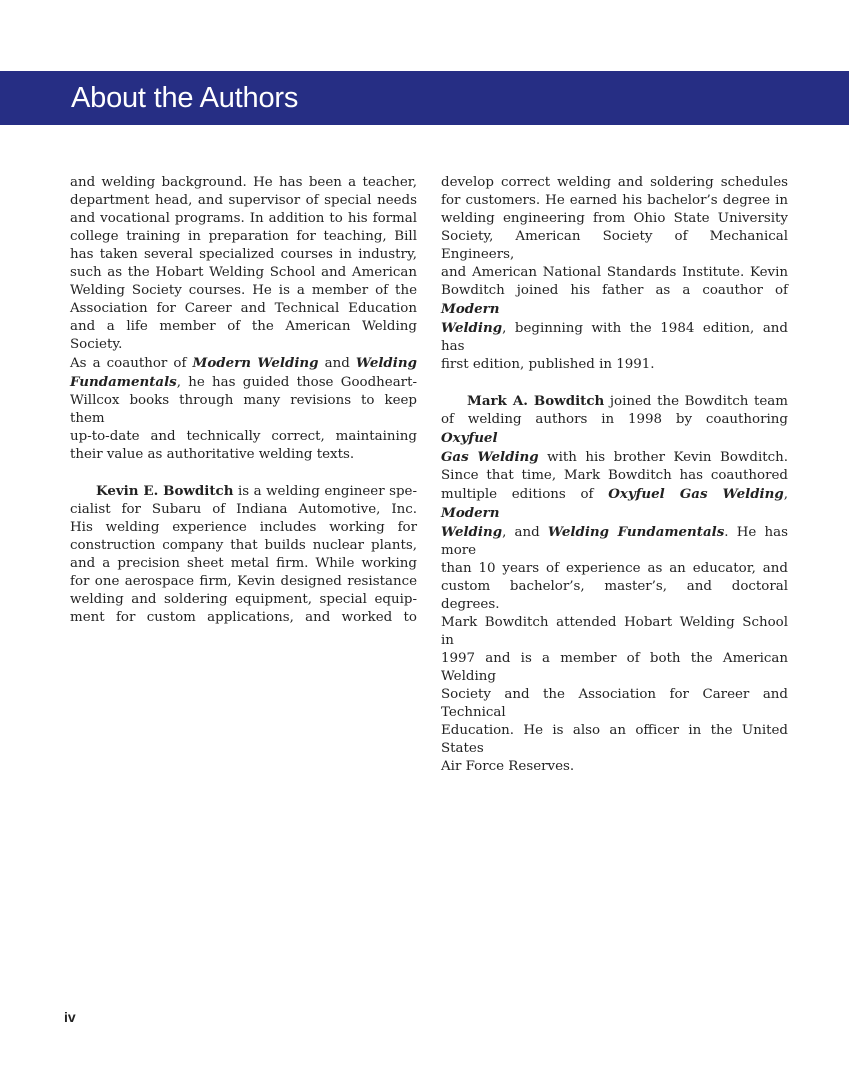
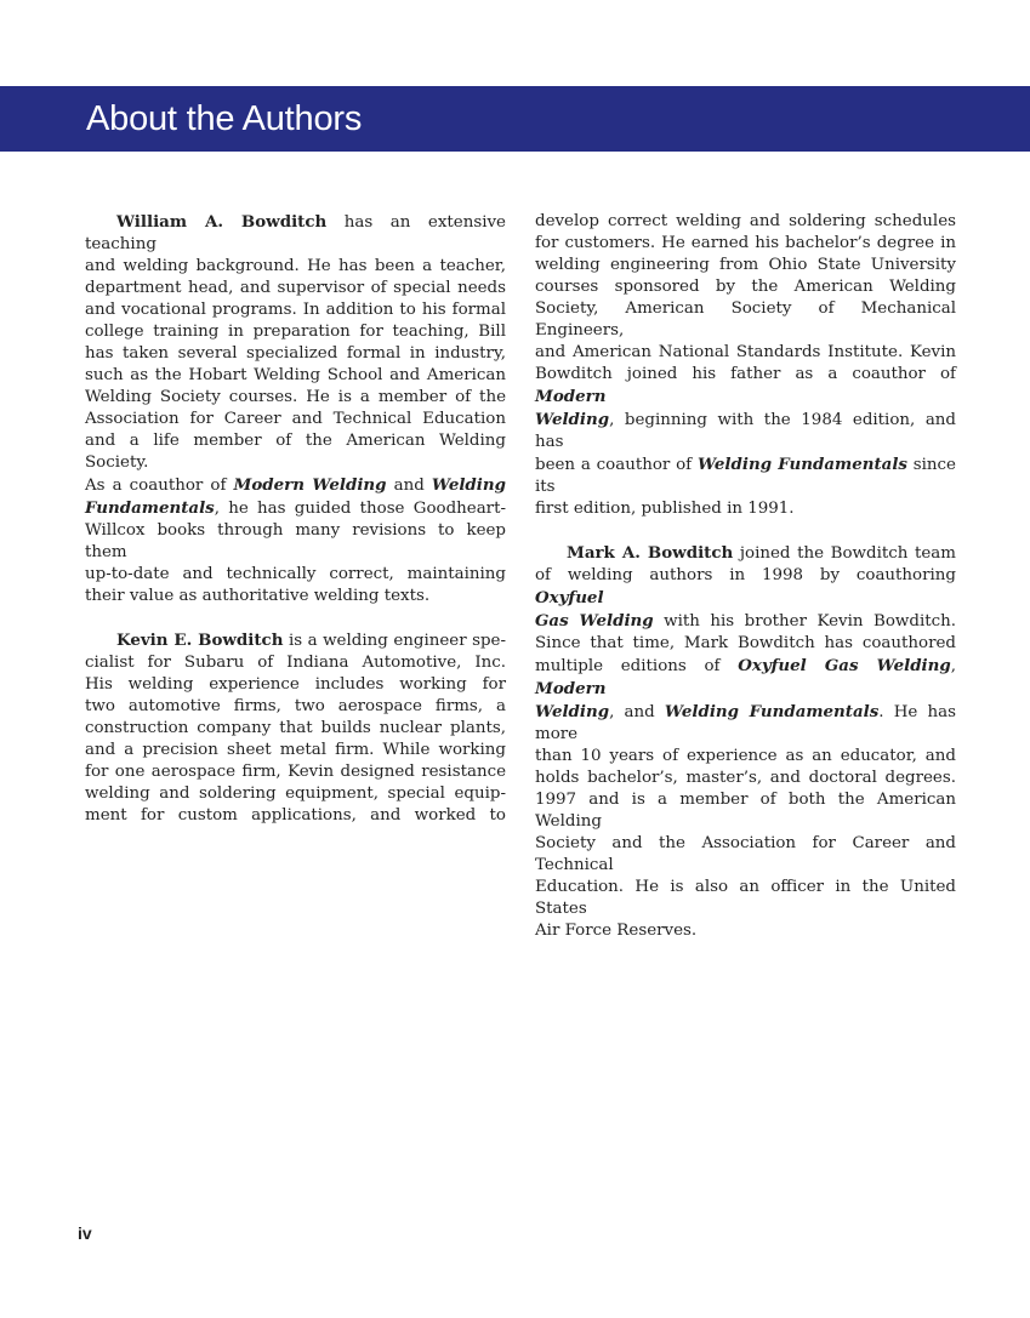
  About the Authors
+ William A. Bowditch has an extensive teaching
  and welding background. He has been a teacher,
  department head, and supervisor of special needs
  and vocational programs. In addition to his formal
  college training in preparation for teaching, Bill
- has taken several specialized courses in industry,
+ has taken several specialized formal in industry,
  such as the Hobart Welding School and American
  Welding Society courses. He is a member of the
  Association for Career and Technical Education
  and a life member of the American Welding Society.
  As a coauthor of Modern Welding and Welding
  Fundamentals, he has guided those Goodheart-
  Willcox books through many revisions to keep them
  up-to-date and technically correct, maintaining
  their value as authoritative welding texts.
  Kevin E. Bowditch is a welding engineer spe-
  cialist for Subaru of Indiana Automotive, Inc.
  His welding experience includes working for
+ two automotive firms, two aerospace firms, a
  construction company that builds nuclear plants,
  and a precision sheet metal firm. While working
  for one aerospace firm, Kevin designed resistance
  welding and soldering equipment, special equip-
  ment for custom applications, and worked to
  develop correct welding and soldering schedules
  for customers. He earned his bachelor’s degree in
  welding engineering from Ohio State University
+ courses sponsored by the American Welding
  Society, American Society of Mechanical Engineers,
  and American National Standards Institute. Kevin
  Bowditch joined his father as a coauthor of Modern
  Welding, beginning with the 1984 edition, and has
+ been a coauthor of Welding Fundamentals since its
  first edition, published in 1991.
  Mark A. Bowditch joined the Bowditch team
  of welding authors in 1998 by coauthoring Oxyfuel
  Gas Welding with his brother Kevin Bowditch.
  Since that time, Mark Bowditch has coauthored
  multiple editions of Oxyfuel Gas Welding, Modern
  Welding, and Welding Fundamentals. He has more
  than 10 years of experience as an educator, and
- custom bachelor’s, master’s, and doctoral degrees.
+ holds bachelor’s, master’s, and doctoral degrees.
- Mark Bowditch attended Hobart Welding School in
  1997 and is a member of both the American Welding
  Society and the Association for Career and Technical
  Education. He is also an officer in the United States
  Air Force Reserves.
  iv
